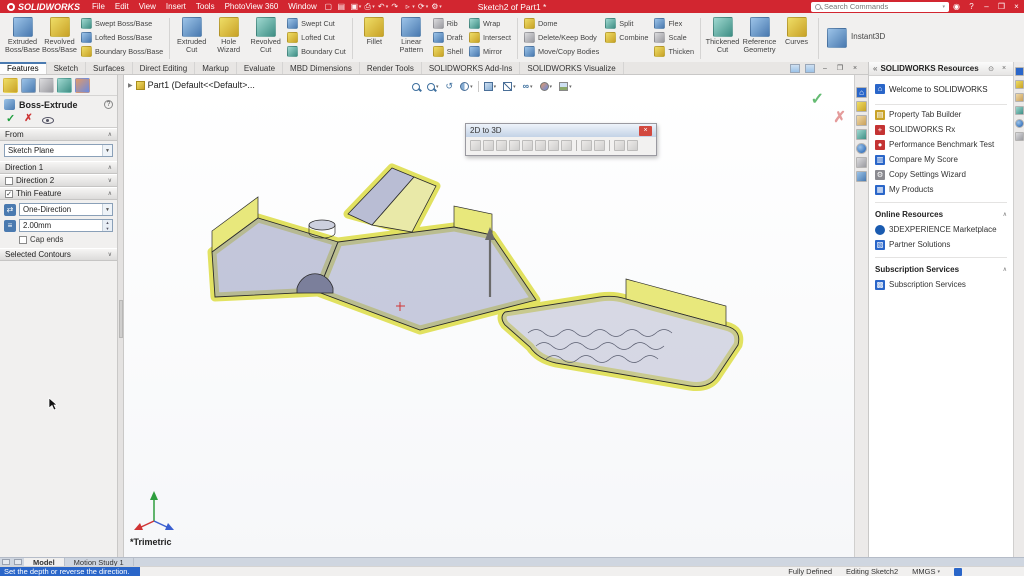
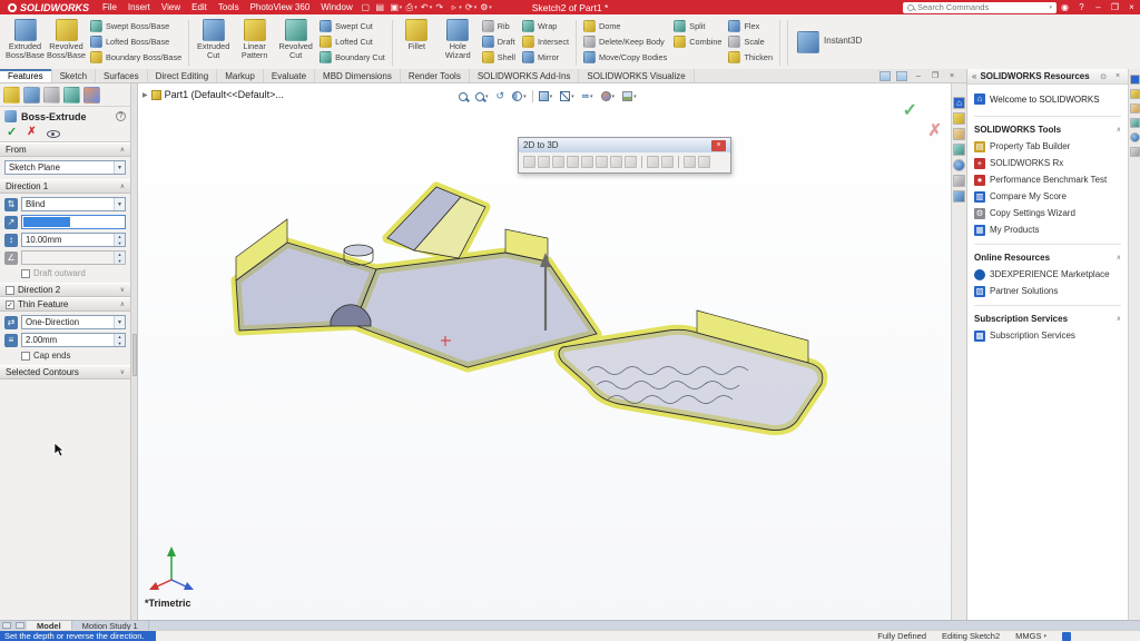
  SOLIDWORKS
  File
- Edit
+ Insert
  View
- Insert
+ Edit
  Tools
  PhotoView 360
  Window
  ▢
  ▤
  ▣
  ⎙
  ↶
  ↷
  ▹
  ⟳
  ⚙
  Sketch2 of Part1 *
  Search Commands
  ◉
  ?
  –
  ❐
  ×
  Extruded Boss/Base
  Revolved Boss/Base
  Swept Boss/Base
  Lofted Boss/Base
  Boundary Boss/Base
  Extruded Cut
- Hole Wizard
+ Linear Pattern
  Revolved Cut
  Swept Cut
  Lofted Cut
  Boundary Cut
  Fillet
- Linear Pattern
+ Hole Wizard
  Rib
  Draft
  Shell
  Wrap
  Intersect
  Mirror
  Dome
  Delete/Keep Body
  Move/Copy Bodies
  Split
  Combine
  Flex
  Scale
  Thicken
- Thickened Cut
- Reference Geometry
- Curves
  Instant3D
  Features
  Sketch
  Surfaces
  Direct Editing
  Markup
  Evaluate
  MBD Dimensions
  Render Tools
  SOLIDWORKS Add-Ins
  SOLIDWORKS Visualize
  Boss-Extrude
  ✓
  ✗
  From
  Sketch Plane
  Direction 1
+ ⇅
+ Blind
+ ↗
+ ↕
+ 10.00mm
+ ∠
+ Draft outward
  Direction 2
  Thin Feature
  ⇄
  One-Direction
  ≡
  2.00mm
  Cap ends
  Selected Contours
  Part1 (Default<<Default>...
  ↺
  ∞
  ✓
  ✗
  2D to 3D
  *Trimetric
  ⌂
  «
  SOLIDWORKS Resources
  ⌂
  Welcome to SOLIDWORKS
+ SOLIDWORKS Tools
  ▤
  Property Tab Builder
  +
  SOLIDWORKS Rx
  ●
  Performance Benchmark Test
  ▥
  Compare My Score
  ⚙
  Copy Settings Wizard
  ▦
  My Products
  Online Resources
  3DEXPERIENCE Marketplace
  ▧
  Partner Solutions
  Subscription Services
  ▩
  Subscription Services
  Model
  Motion Study 1
  Set the depth or reverse the direction.
  Fully Defined
  Editing Sketch2
  MMGS
